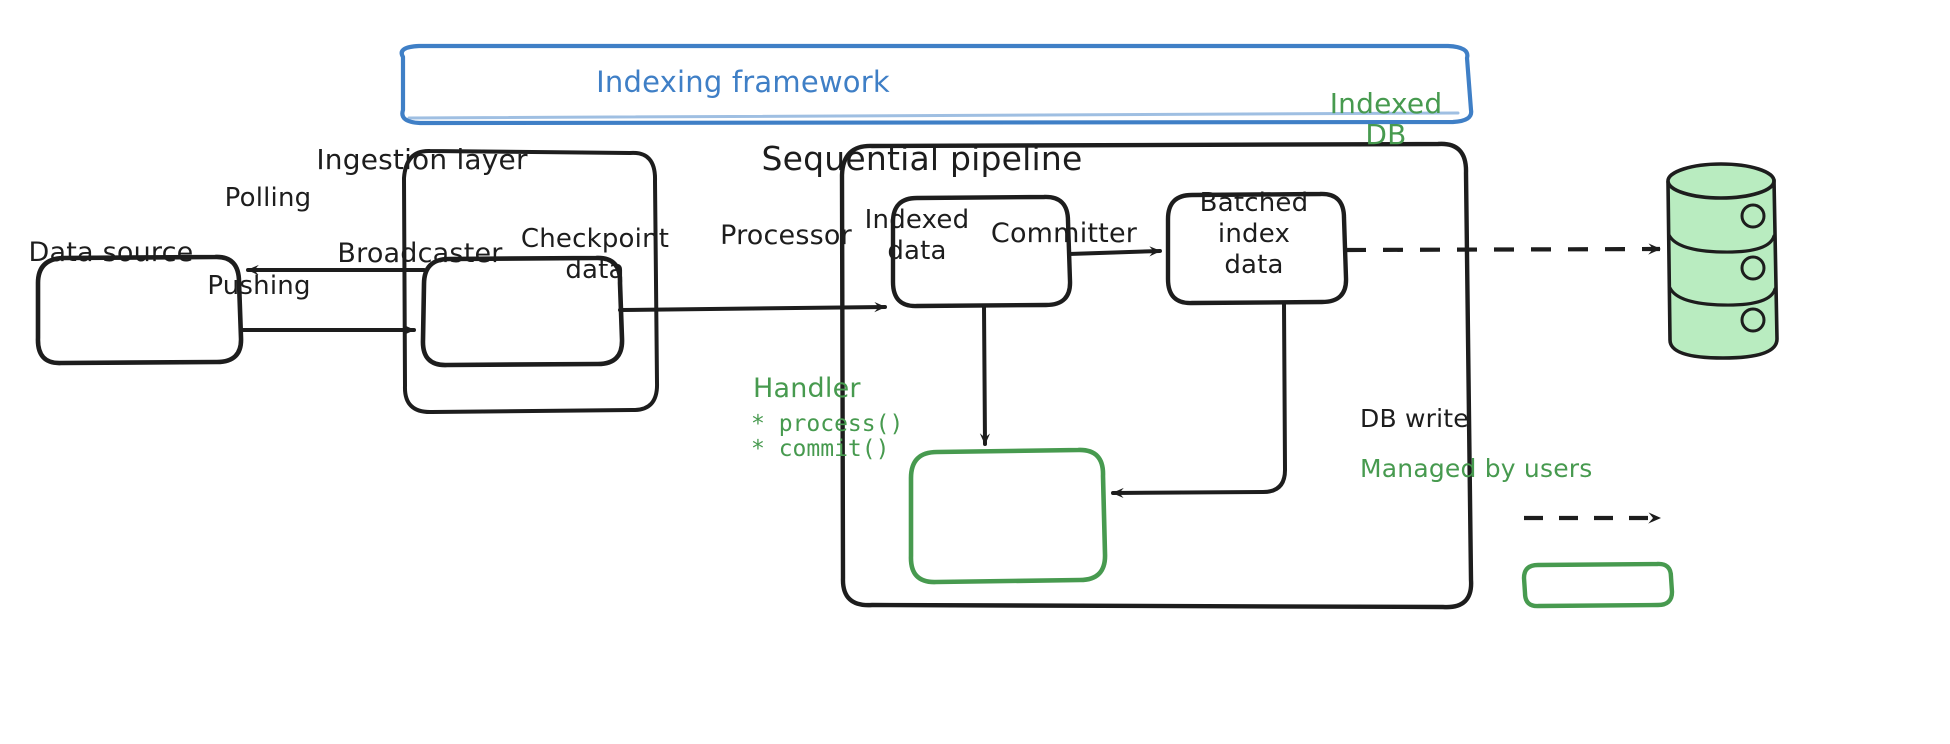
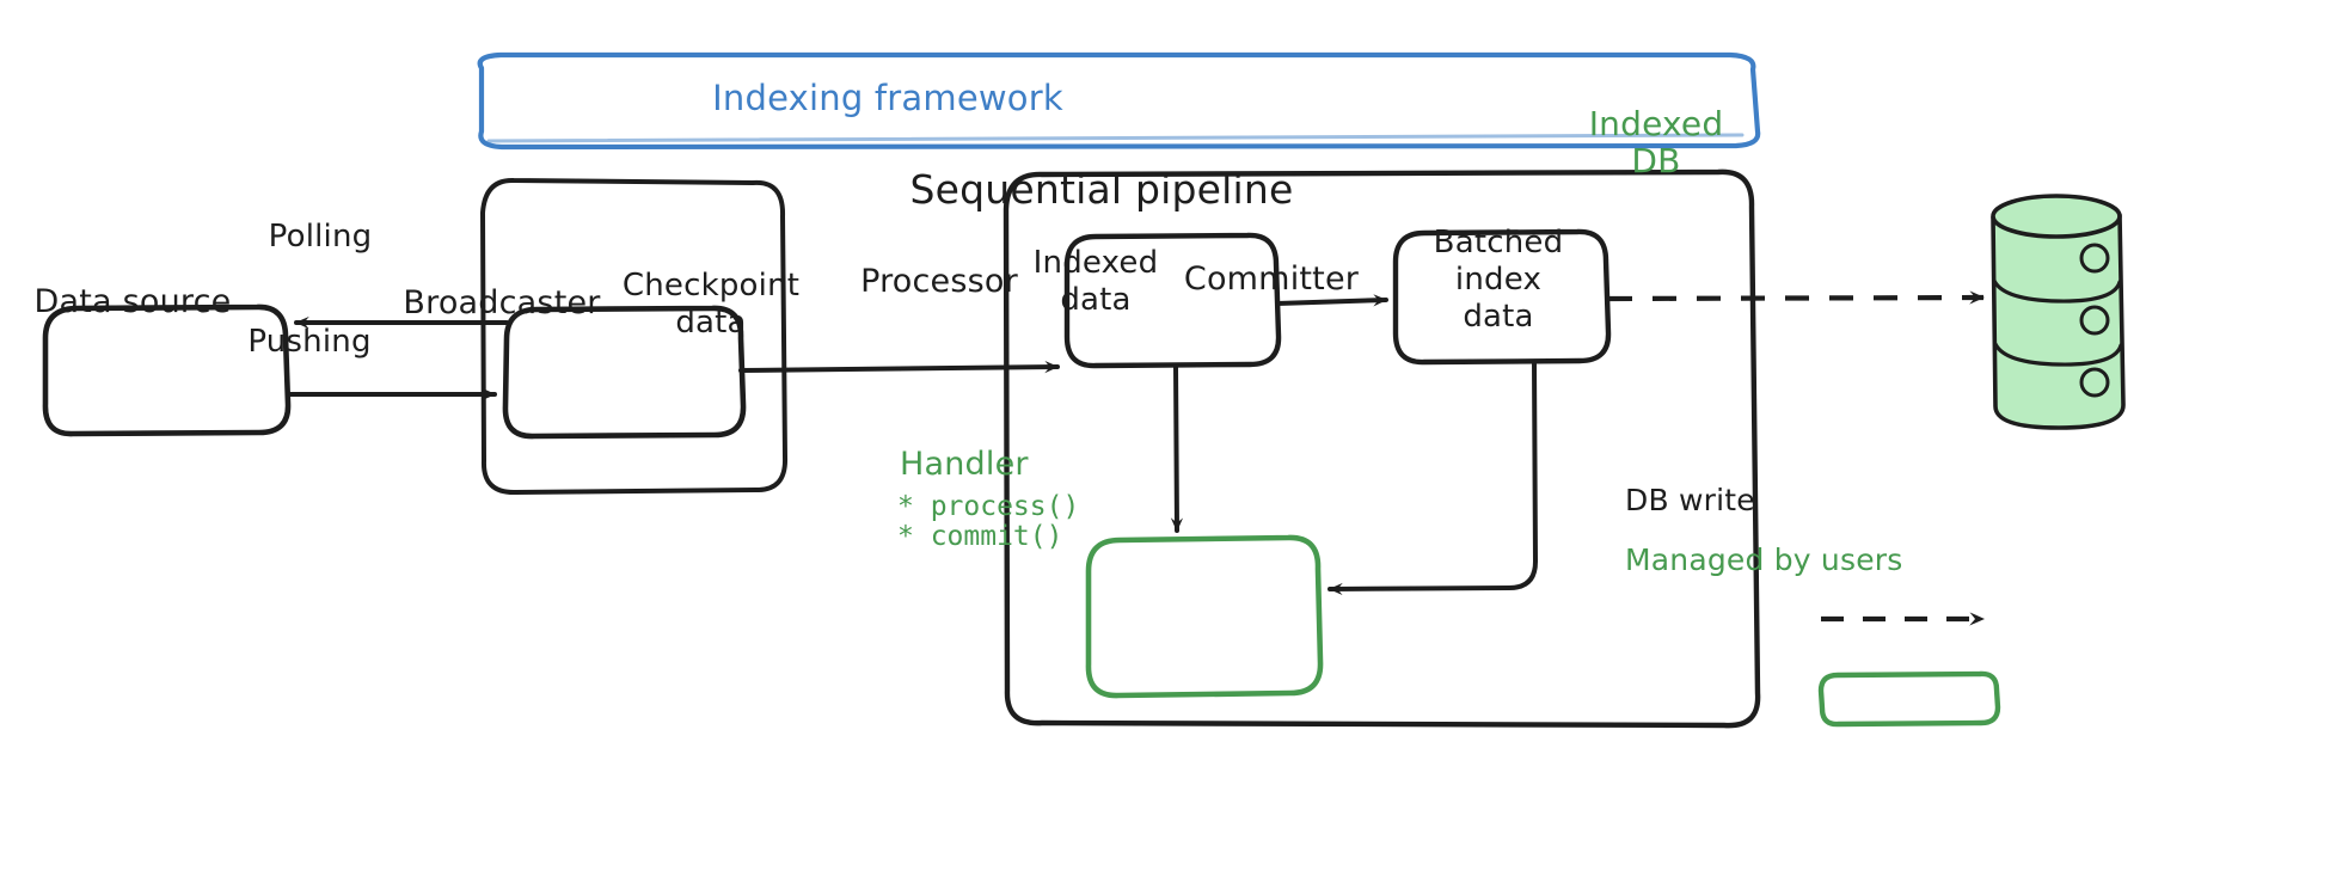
  Indexing framework
- Ingestion layer
  Sequential pipeline
  Data source
  Broadcaster
  Processor
  Committer
  Polling
  Pushing
  Checkpoint
  data
  Indexed
  data
  Batched
  index
  data
  Handler
  * process()
  * commit()
  Indexed
  DB
  DB write
  Managed by users
